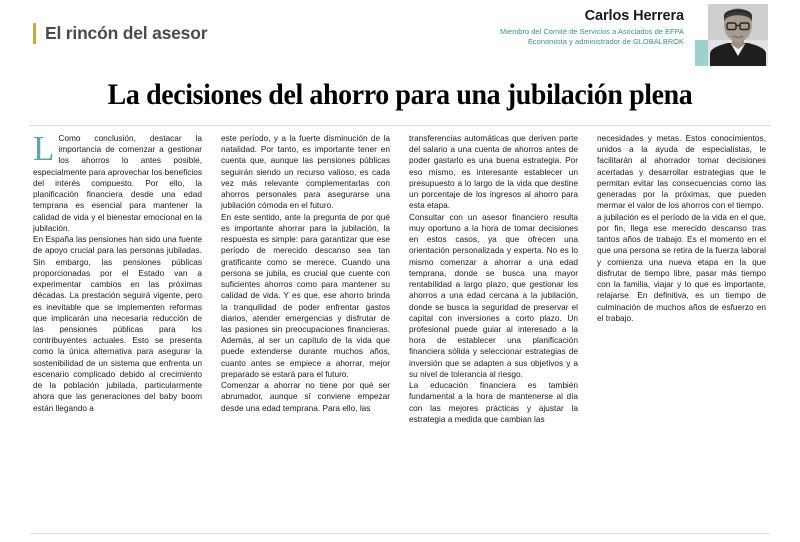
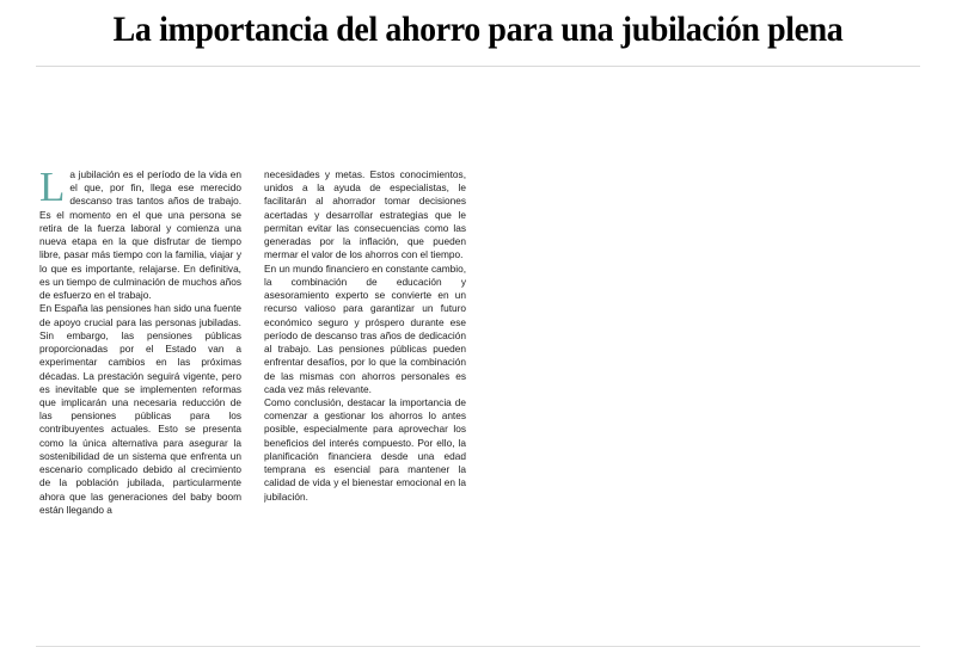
- El rincón del asesor
- Carlos Herrera
- Miembro del Comité de Servicios a Asociados de EFPA
- Economista y administrador de GLOBALBROK
- La decisiones del ahorro para una jubilación plena
+ La importancia del ahorro para una jubilación plena
  L
- Como conclusión, destacar la importancia de comenzar a gestionar los ahorros lo antes posible, especialmente para aprovechar los beneficios del interés compuesto. Por ello, la planificación financiera desde una edad temprana es esencial para mantener la calidad de vida y el bienestar emocional en la jubilación.
+ a jubilación es el período de la vida en el que, por fin, llega ese merecido descanso tras tantos años de trabajo. Es el momento en el que una persona se retira de la fuerza laboral y comienza una nueva etapa en la que disfrutar de tiempo libre, pasar más tiempo con la familia, viajar y lo que es importante, relajarse. En definitiva, es un tiempo de culminación de muchos años de esfuerzo en el trabajo.
  En España las pensiones han sido una fuente de apoyo crucial para las personas jubiladas. Sin embargo, las pensiones públicas proporcionadas por el Estado van a experimentar cambios en las próximas décadas. La prestación seguirá vigente, pero es inevitable que se implementen reformas que implicarán una necesaria reducción de las pensiones públicas para los contribuyentes actuales. Esto se presenta como la única alternativa para asegurar la sostenibilidad de un sistema que enfrenta un escenario complicado debido al crecimiento de la población jubilada, particularmente ahora que las generaciones del baby boom están llegando a
- este período, y a la fuerte disminución de la natalidad. Por tanto, es importante tener en cuenta que, aunque las pensiones públicas seguirán siendo un recurso valioso, es cada vez más relevante complementarlas con ahorros personales para asegurarse una jubilación cómoda en el futuro.
- En este sentido, ante la pregunta de por qué es importante ahorrar para la jubilación, la respuesta es simple: para garantizar que ese período de merecido descanso sea tan gratificante como se merece. Cuando una persona se jubila, es crucial que cuente con suficientes ahorros como para mantener su calidad de vida. Y es que, ese ahorro brinda la tranquilidad de poder enfrentar gastos diarios, atender emergencias y disfrutar de las pasiones sin preocupaciones financieras. Además, al ser un capítulo de la vida que puede extenderse durante muchos años, cuanto antes se empiece a ahorrar, mejor preparado se estará para el futuro.
- Comenzar a ahorrar no tiene por qué ser abrumador, aunque sí conviene empezar desde una edad temprana. Para ello, las
- transferencias automáticas que deriven parte del salario a una cuenta de ahorros antes de poder gastarlo es una buena estrategia. Por eso mismo, es interesante establecer un presupuesto a lo largo de la vida que destine un porcentaje de los ingresos al ahorro para esta etapa.
- Consultar con un asesor financiero resulta muy oportuno a la hora de tomar decisiones en estos casos, ya que ofrecen una orientación personalizada y experta. No es lo mismo comenzar a ahorrar a una edad temprana, donde se busca una mayor rentabilidad a largo plazo, que gestionar los ahorros a una edad cercana a la jubilación, donde se busca la seguridad de preservar el capital con inversiones a corto plazo. Un profesional puede guiar al interesado a la hora de establecer una planificación financiera sólida y seleccionar estrategias de inversión que se adapten a sus objetivos y a su nivel de tolerancia al riesgo.
- La educación financiera es también fundamental a la hora de mantenerse al día con las mejores prácticas y ajustar la estrategia a medida que cambian las
- necesidades y metas. Estos conocimientos, unidos a la ayuda de especialistas, le facilitarán al ahorrador tomar decisiones acertadas y desarrollar estrategias que le permitan evitar las consecuencias como las generadas por la próximas, que pueden mermar el valor de los ahorros con el tiempo.
+ necesidades y metas. Estos conocimientos, unidos a la ayuda de especialistas, le facilitarán al ahorrador tomar decisiones acertadas y desarrollar estrategias que le permitan evitar las consecuencias como las generadas por la inflación, que pueden mermar el valor de los ahorros con el tiempo.
+ En un mundo financiero en constante cambio, la combinación de educación y asesoramiento experto se convierte en un recurso valioso para garantizar un futuro económico seguro y próspero durante ese período de descanso tras años de dedicación al trabajo. Las pensiones públicas pueden enfrentar desafíos, por lo que la combinación de las mismas con ahorros personales es cada vez más relevante.
- a jubilación es el período de la vida en el que, por fin, llega ese merecido descanso tras tantos años de trabajo. Es el momento en el que una persona se retira de la fuerza laboral y comienza una nueva etapa en la que disfrutar de tiempo libre, pasar más tiempo con la familia, viajar y lo que es importante, relajarse. En definitiva, es un tiempo de culminación de muchos años de esfuerzo en el trabajo.
+ Como conclusión, destacar la importancia de comenzar a gestionar los ahorros lo antes posible, especialmente para aprovechar los beneficios del interés compuesto. Por ello, la planificación financiera desde una edad temprana es esencial para mantener la calidad de vida y el bienestar emocional en la jubilación.
